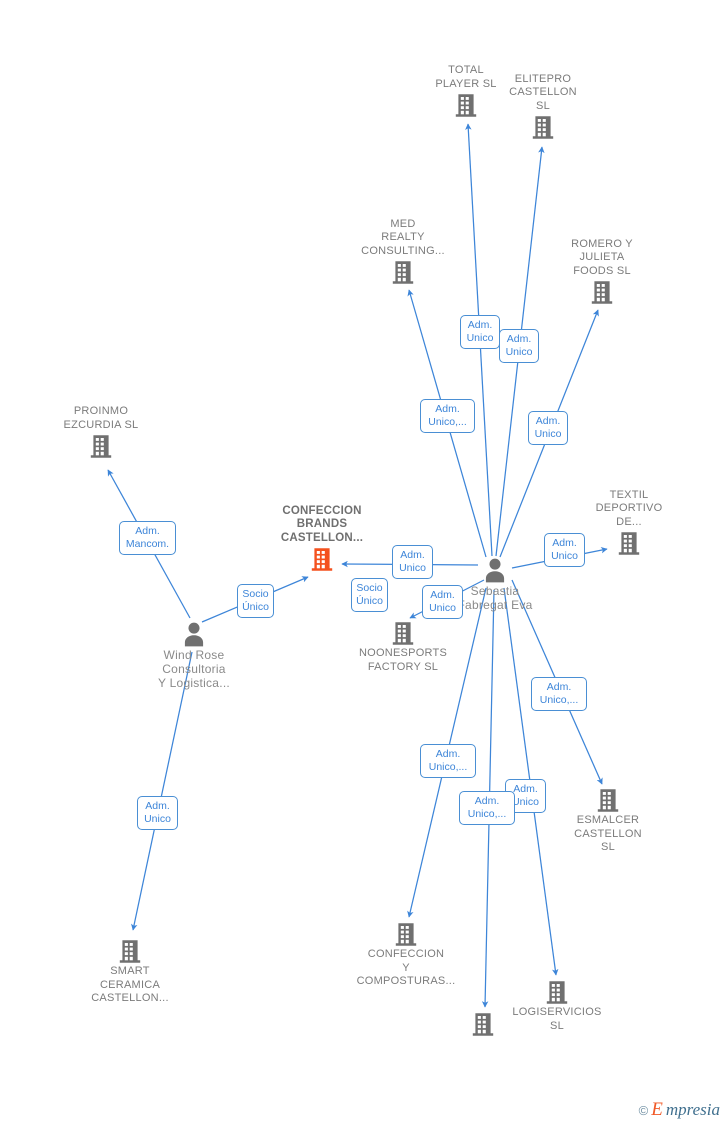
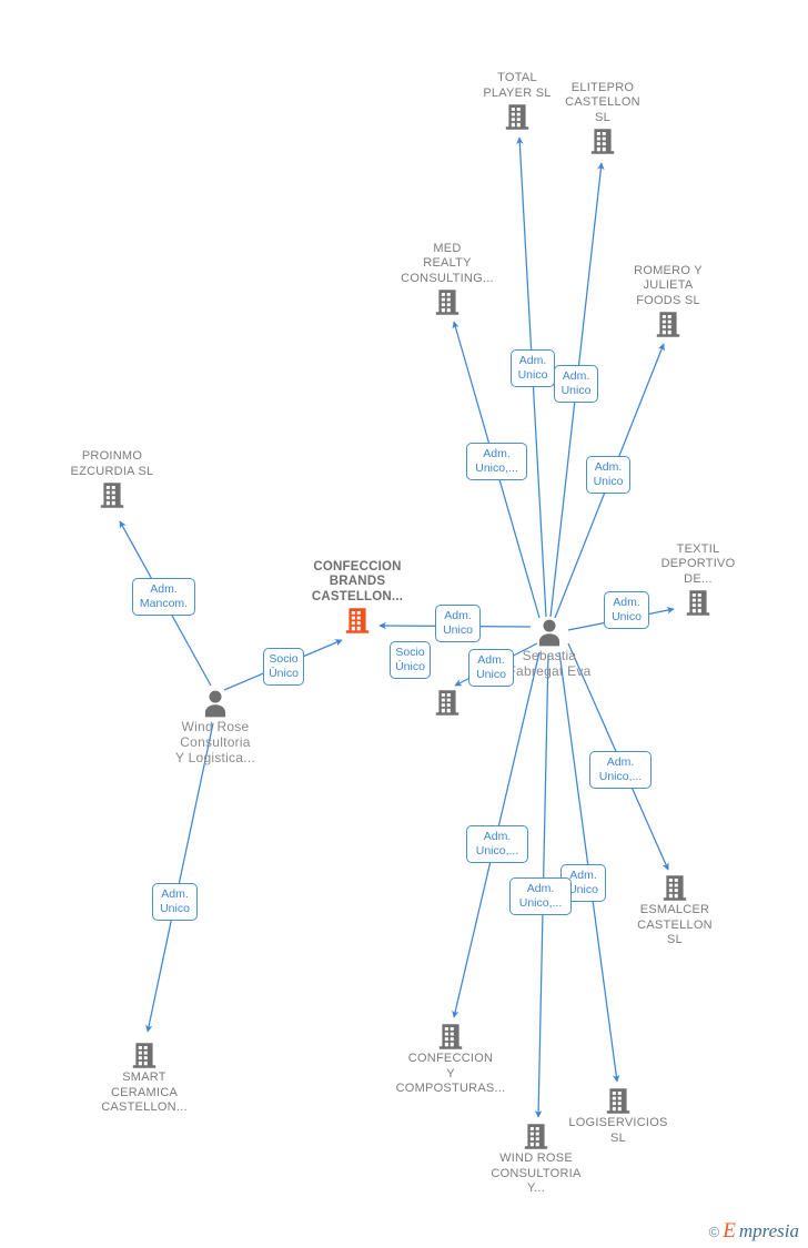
  TOTAL
  PLAYER SL
  ELITEPRO
  CASTELLON
  SL
  MED
  REALTY
  CONSULTING...
  ROMERO Y
  JULIETA
  FOODS SL
  PROINMO
  EZCURDIA SL
  TEXTIL
  DEPORTIVO
  DE...
  CONFECCION
  BRANDS
  CASTELLON...
  Sebastia
  abregat Eva
- NOONESPORTS
- FACTORY SL
  Wind Rose
  Consultoria
  Y Logistica...
  ESMALCER
  CASTELLON
  SL
  CONFECCION
  Y
  COMPOSTURAS...
  SMART
  CERAMICA
  CASTELLON...
  LOGISERVICIOS
  SL
+ WIND ROSE
+ CONSULTORIA
+ Y...
  Adm.
  Unico
  Adm.
  Unico
  Adm.
  Unico,...
  Adm.
  Unico
  Adm.
  Mancom.
  Adm.
  Unico
  Adm.
  Unico
  Socio
  Único
  Socio
  Único
  Adm.
  Unico
  Adm.
  Unico,...
  Adm.
  Unico,...
  Adm.
  Unico
  Adm.
  Unico,...
  Adm.
  Unico
  ©
  E
  mpresia
